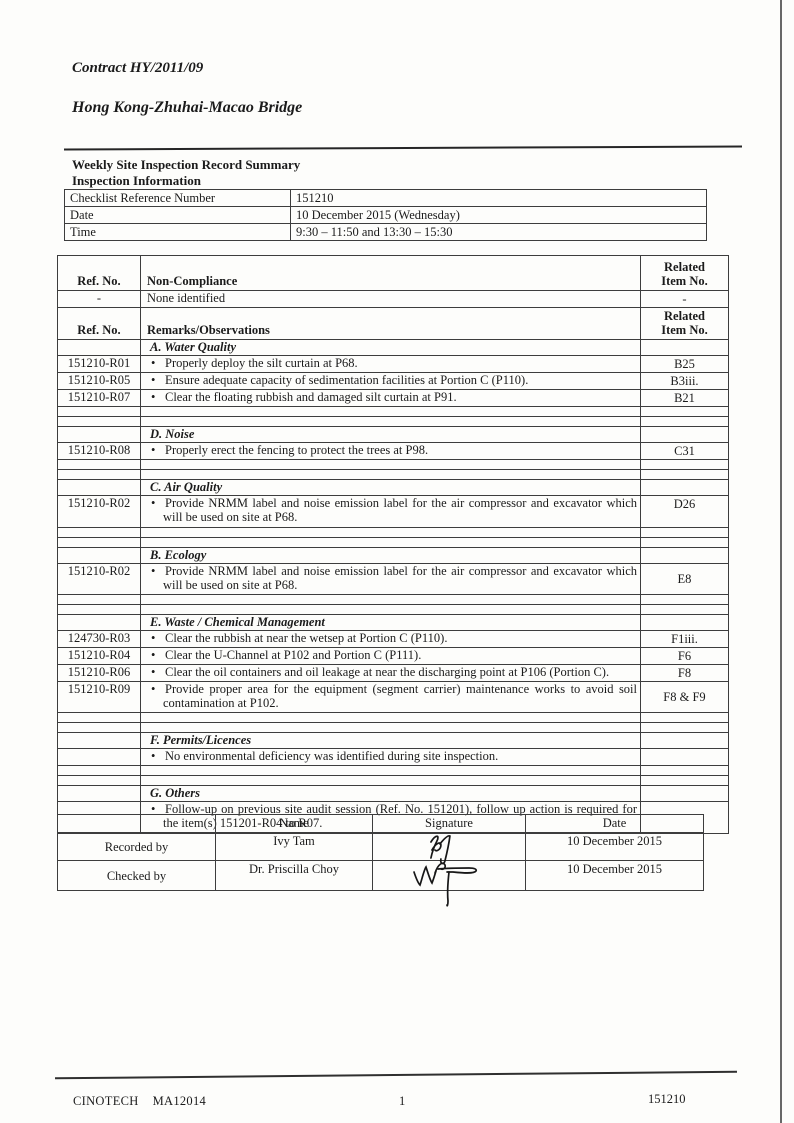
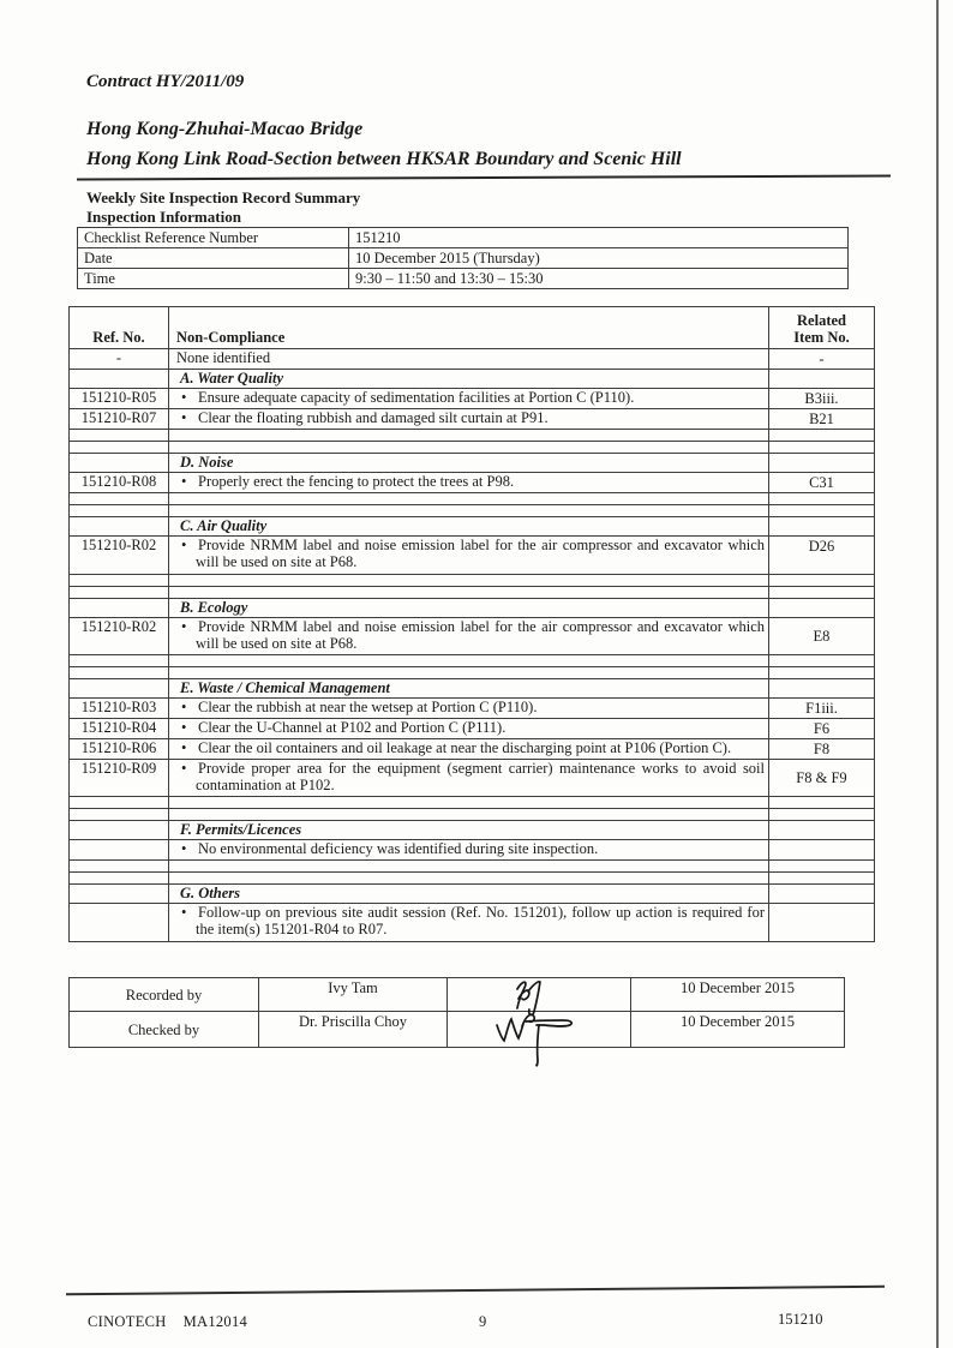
  Contract HY/2011/09
  Hong Kong-Zhuhai-Macao Bridge
+ Hong Kong Link Road-Section between HKSAR Boundary and Scenic Hill
  Weekly Site Inspection Record Summary
  Inspection Information
  Checklist Reference Number	151210
- Date	10 December 2015 (Wednesday)
+ Date	10 December 2015 (Thursday)
  Time	9:30 – 11:50 and 13:30 – 15:30
  Ref. No.	Non-Compliance	Related Item No.
  -	None identified	-
- Ref. No.	Remarks/Observations	Related Item No.
  	A. Water Quality
- 151210-R01	• Properly deploy the silt curtain at P68.	B25
  151210-R05	• Ensure adequate capacity of sedimentation facilities at Portion C (P110).	B3iii.
  151210-R07	• Clear the floating rubbish and damaged silt curtain at P91.	B21
  	D. Noise
  151210-R08	• Properly erect the fencing to protect the trees at P98.	C31
  	C. Air Quality
  151210-R02	• Provide NRMM label and noise emission label for the air compressor and excavator which will be used on site at P68.	D26
  	B. Ecology
  151210-R02	• Provide NRMM label and noise emission label for the air compressor and excavator which will be used on site at P68.	E8
  	E. Waste / Chemical Management
- 124730-R03	• Clear the rubbish at near the wetsep at Portion C (P110).	F1iii.
+ 151210-R03	• Clear the rubbish at near the wetsep at Portion C (P110).	F1iii.
  151210-R04	• Clear the U-Channel at P102 and Portion C (P111).	F6
  151210-R06	• Clear the oil containers and oil leakage at near the discharging point at P106 (Portion C).	F8
  151210-R09	• Provide proper area for the equipment (segment carrier) maintenance works to avoid soil contamination at P102.	F8 & F9
  	F. Permits/Licences
  	• No environmental deficiency was identified during site inspection.
  	G. Others
  	• Follow-up on previous site audit session (Ref. No. 151201), follow up action is required for the item(s) 151201-R04 to R07.
- 	Name	Signature	Date
  Recorded by	Ivy Tam		10 December 2015
  Checked by	Dr. Priscilla Choy		10 December 2015
  CINOTECH MA12014
- 1
+ 9
  151210
